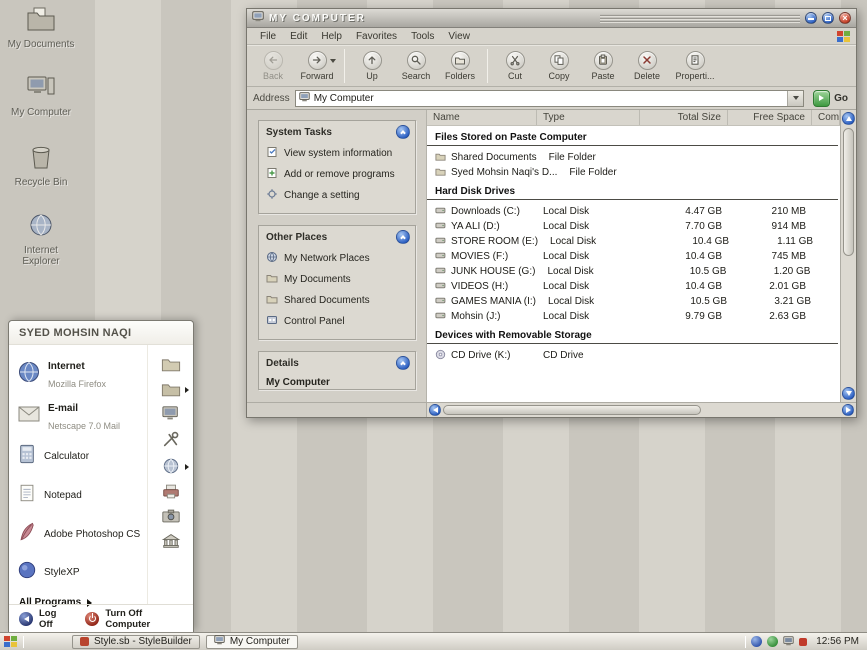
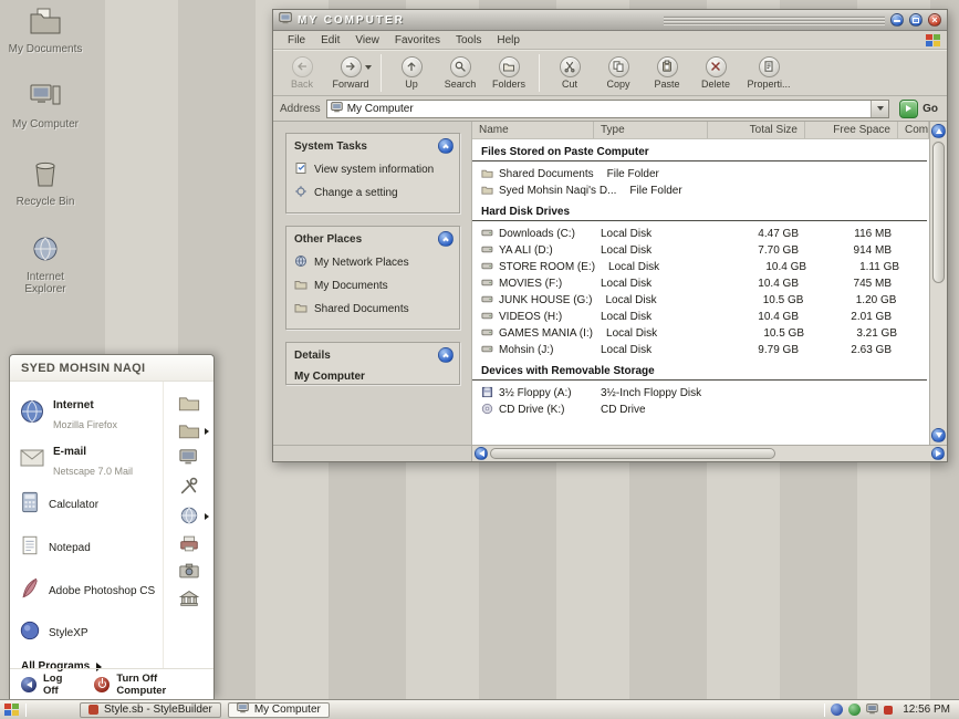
  My Documents
  My Computer
  Recycle Bin
  Internet Explorer
  MY COMPUTER
  ×
  File
  Edit
- Help
+ View
  Favorites
  Tools
- View
+ Help
  Back
  Forward
  Up
  Search
  Folders
  Cut
  Copy
  Paste
  Delete
  Properti...
  Address
  My Computer
  Go
  System Tasks
  View system information
- Add or remove programs
  Change a setting
  Other Places
  My Network Places
  My Documents
  Shared Documents
- Control Panel
  Details
  My Computer
  Name
  Type
  Total Size
  Free Space
  Com
  Files Stored on Paste Computer
  Shared Documents
  File Folder
  Syed Mohsin Naqi's D...
  File Folder
  Hard Disk Drives
  Downloads (C:)
  Local Disk
  4.47 GB
- 210 MB
+ 116 MB
  YA ALI (D:)
  Local Disk
  7.70 GB
  914 MB
  STORE ROOM (E:)
  Local Disk
  10.4 GB
  1.11 GB
  MOVIES (F:)
  Local Disk
  10.4 GB
  745 MB
  JUNK HOUSE (G:)
  Local Disk
  10.5 GB
  1.20 GB
  VIDEOS (H:)
  Local Disk
  10.4 GB
  2.01 GB
  GAMES MANIA (I:)
  Local Disk
  10.5 GB
  3.21 GB
  Mohsin (J:)
  Local Disk
  9.79 GB
  2.63 GB
  Devices with Removable Storage
+ 3½ Floppy (A:)
+ 3½-Inch Floppy Disk
  CD Drive (K:)
  CD Drive
  SYED MOHSIN NAQI
  Internet
  Mozilla Firefox
  E-mail
  Netscape 7.0 Mail
  Calculator
  Notepad
  Adobe Photoshop CS
  StyleXP
  All Programs
  Log Off
  Turn Off Computer
  Style.sb - StyleBuilder
  My Computer
  12:56 PM
